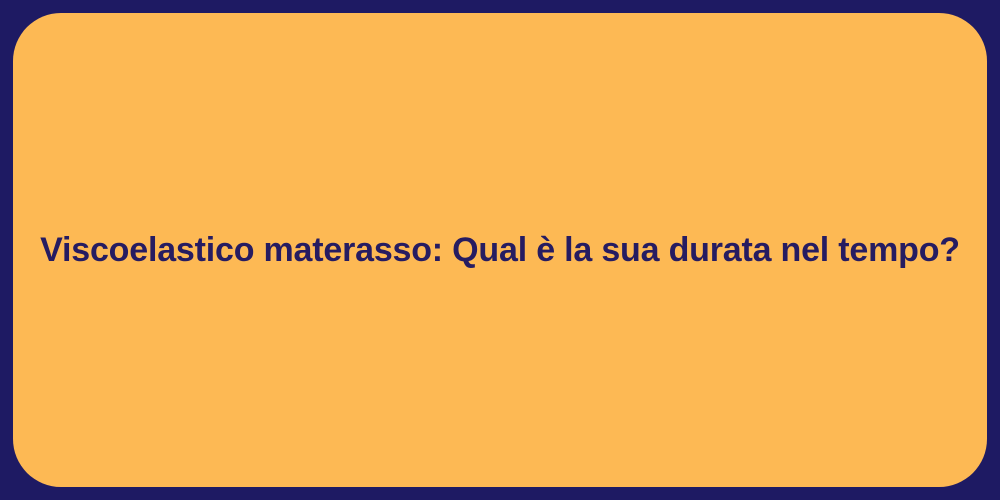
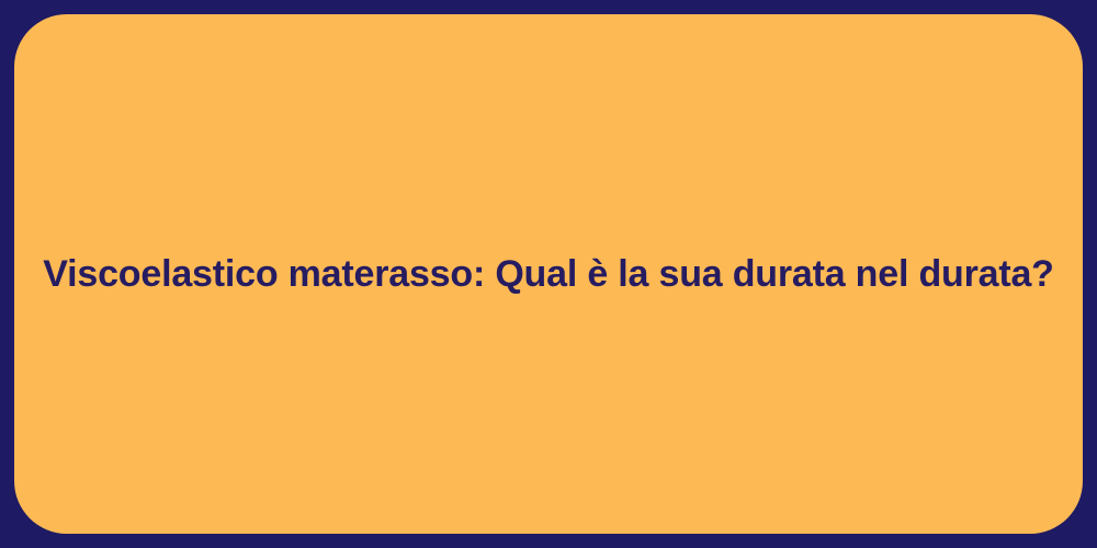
- Viscoelastico materasso: Qual è la sua durata nel tempo?
+ Viscoelastico materasso: Qual è la sua durata nel durata?
